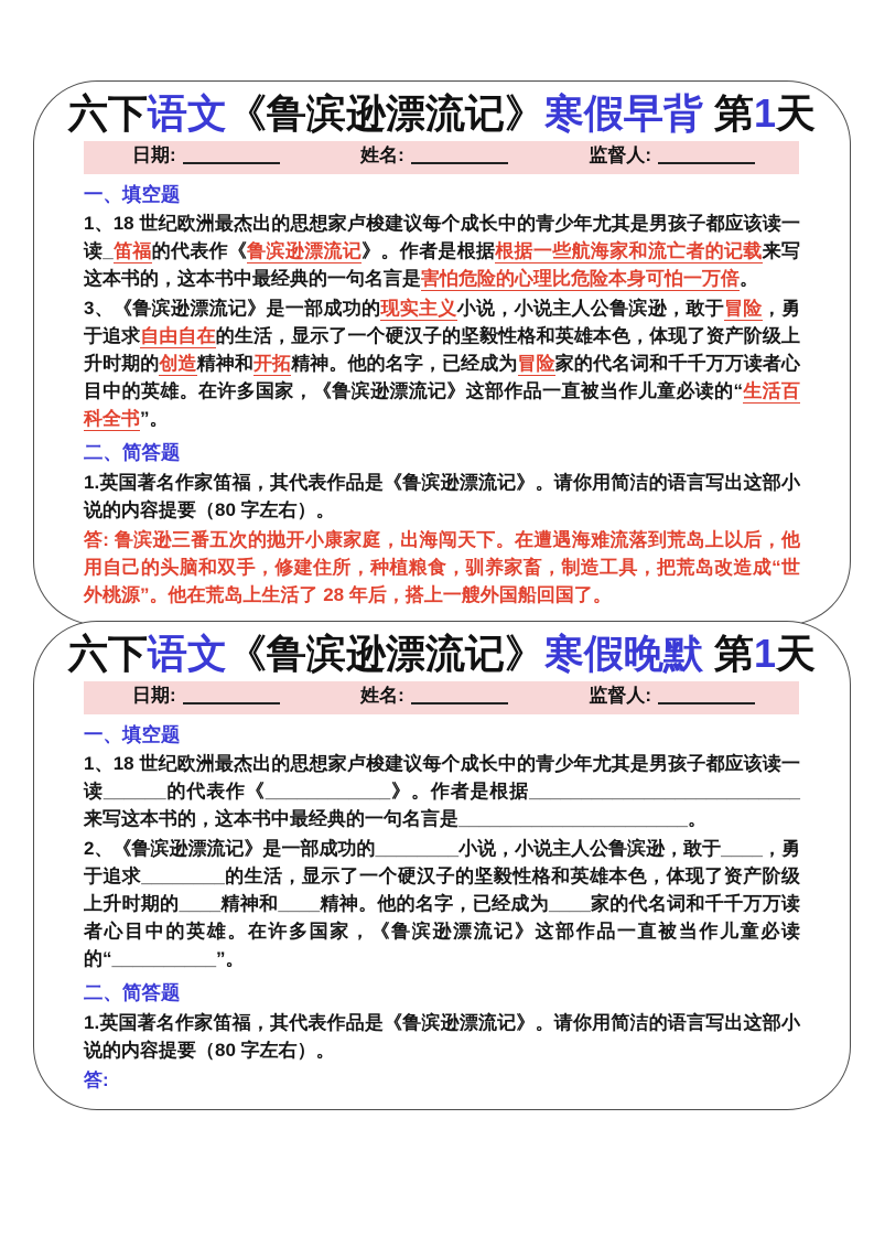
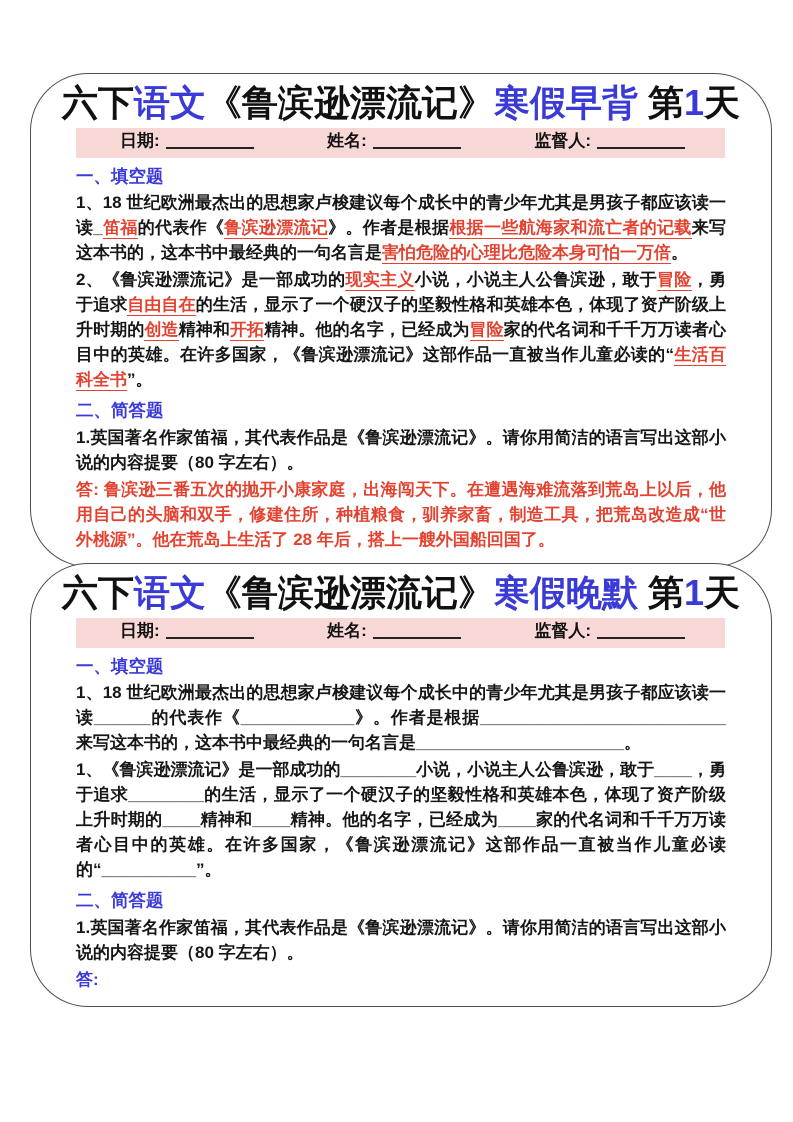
  六下语文《鲁滨逊漂流记》寒假早背 第1天
  日期:
  姓名:
  监督人:
  一、填空题
  1、18 世纪欧洲最杰出的思想家卢梭建议每个成长中的青少年尤其是男孩子都应该读一读_笛福的代表作《鲁滨逊漂流记》。作者是根据根据一些航海家和流亡者的记载来写这本书的，这本书中最经典的一句名言是害怕危险的心理比危险本身可怕一万倍。
- 3、《鲁滨逊漂流记》是一部成功的现实主义小说，小说主人公鲁滨逊，敢于冒险，勇于追求自由自在的生活，显示了一个硬汉子的坚毅性格和英雄本色，体现了资产阶级上升时期的创造精神和开拓精神。他的名字，已经成为冒险家的代名词和千千万万读者心目中的英雄。在许多国家，《鲁滨逊漂流记》这部作品一直被当作儿童必读的“生活百科全书”。
+ 2、《鲁滨逊漂流记》是一部成功的现实主义小说，小说主人公鲁滨逊，敢于冒险，勇于追求自由自在的生活，显示了一个硬汉子的坚毅性格和英雄本色，体现了资产阶级上升时期的创造精神和开拓精神。他的名字，已经成为冒险家的代名词和千千万万读者心目中的英雄。在许多国家，《鲁滨逊漂流记》这部作品一直被当作儿童必读的“生活百科全书”。
  二、简答题
  1.英国著名作家笛福，其代表作品是《鲁滨逊漂流记》。请你用简洁的语言写出这部小说的内容提要（80 字左右）。
  答: 鲁滨逊三番五次的抛开小康家庭，出海闯天下。在遭遇海难流落到荒岛上以后，他用自己的头脑和双手，修建住所，种植粮食，驯养家畜，制造工具，把荒岛改造成“世外桃源”。他在荒岛上生活了 28 年后，搭上一艘外国船回国了。
  六下语文《鲁滨逊漂流记》寒假晚默 第1天
  日期:
  姓名:
  监督人:
  一、填空题
  1、18 世纪欧洲最杰出的思想家卢梭建议每个成长中的青少年尤其是男孩子都应该读一读______的代表作《____________》。作者是根据__________________________来写这本书的，这本书中最经典的一句名言是______________________。
- 2、《鲁滨逊漂流记》是一部成功的________小说，小说主人公鲁滨逊，敢于____，勇于追求________的生活，显示了一个硬汉子的坚毅性格和英雄本色，体现了资产阶级上升时期的____精神和____精神。他的名字，已经成为____家的代名词和千千万万读者心目中的英雄。在许多国家，《鲁滨逊漂流记》这部作品一直被当作儿童必读的“__________”。
+ 1、《鲁滨逊漂流记》是一部成功的________小说，小说主人公鲁滨逊，敢于____，勇于追求________的生活，显示了一个硬汉子的坚毅性格和英雄本色，体现了资产阶级上升时期的____精神和____精神。他的名字，已经成为____家的代名词和千千万万读者心目中的英雄。在许多国家，《鲁滨逊漂流记》这部作品一直被当作儿童必读的“__________”。
  二、简答题
  1.英国著名作家笛福，其代表作品是《鲁滨逊漂流记》。请你用简洁的语言写出这部小说的内容提要（80 字左右）。
  答:
